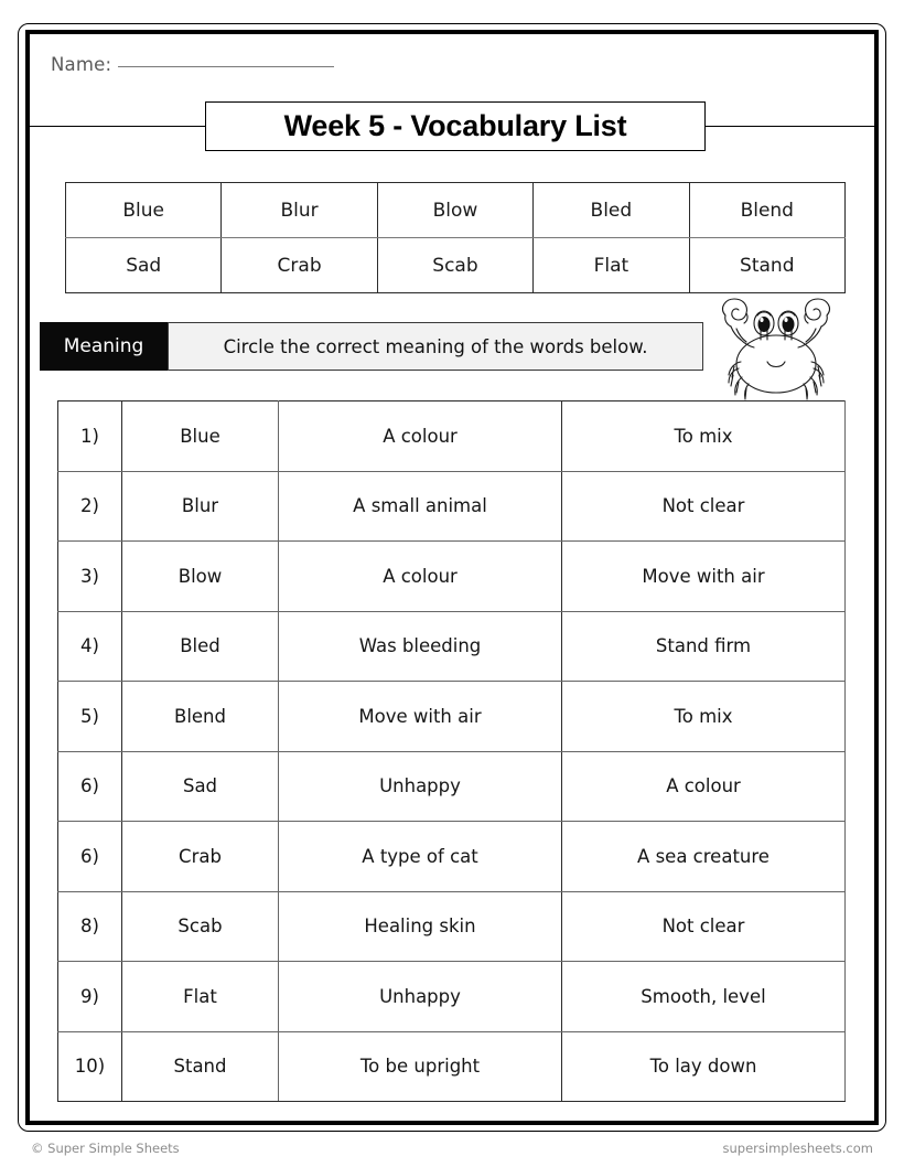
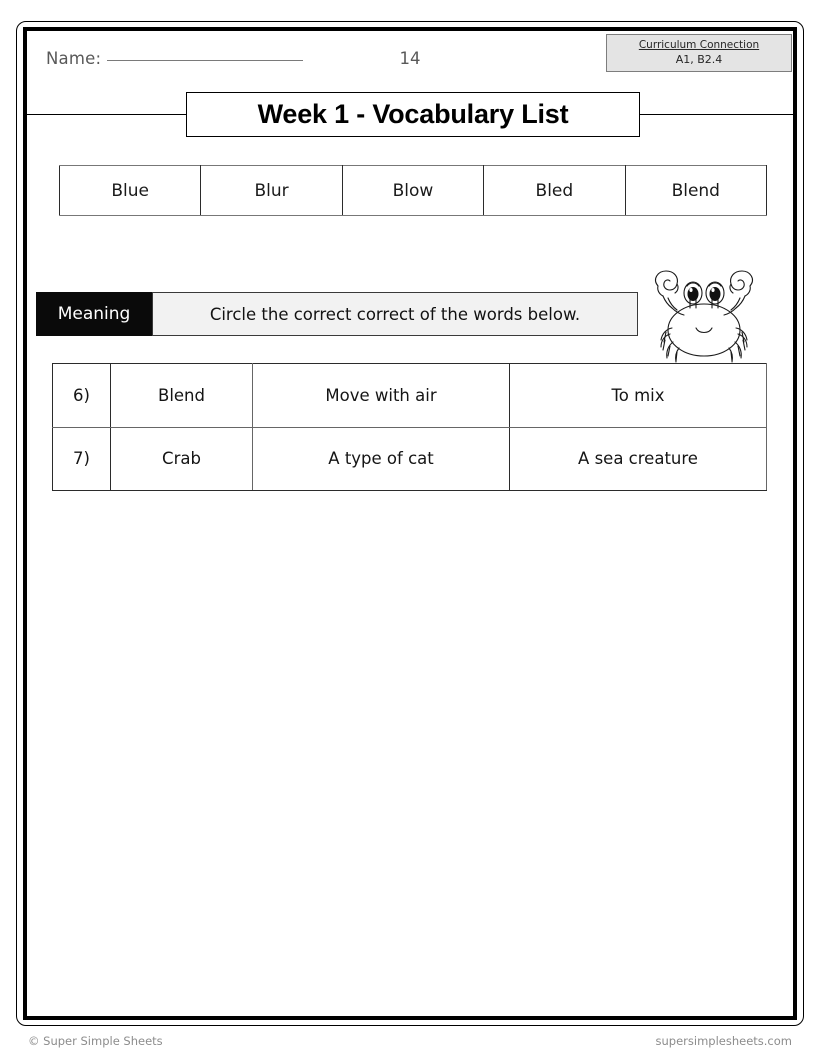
  Name:
+ 14
+ Curriculum Connection
+ A1, B2.4
- Week 5 - Vocabulary List
+ Week 1 - Vocabulary List
  Blue	Blur	Blow	Bled	Blend
- Sad	Crab	Scab	Flat	Stand
  Meaning
- Circle the correct meaning of the words below.
+ Circle the correct correct of the words below.
- 1)	Blue	A colour	To mix
- 2)	Blur	A small animal	Not clear
- 3)	Blow	A colour	Move with air
- 4)	Bled	Was bleeding	Stand firm
- 5)	Blend	Move with air	To mix
+ 6)	Blend	Move with air	To mix
- 6)	Sad	Unhappy	A colour
- 6)	Crab	A type of cat	A sea creature
+ 7)	Crab	A type of cat	A sea creature
- 8)	Scab	Healing skin	Not clear
- 9)	Flat	Unhappy	Smooth, level
- 10)	Stand	To be upright	To lay down
  © Super Simple Sheets
  supersimplesheets.com
